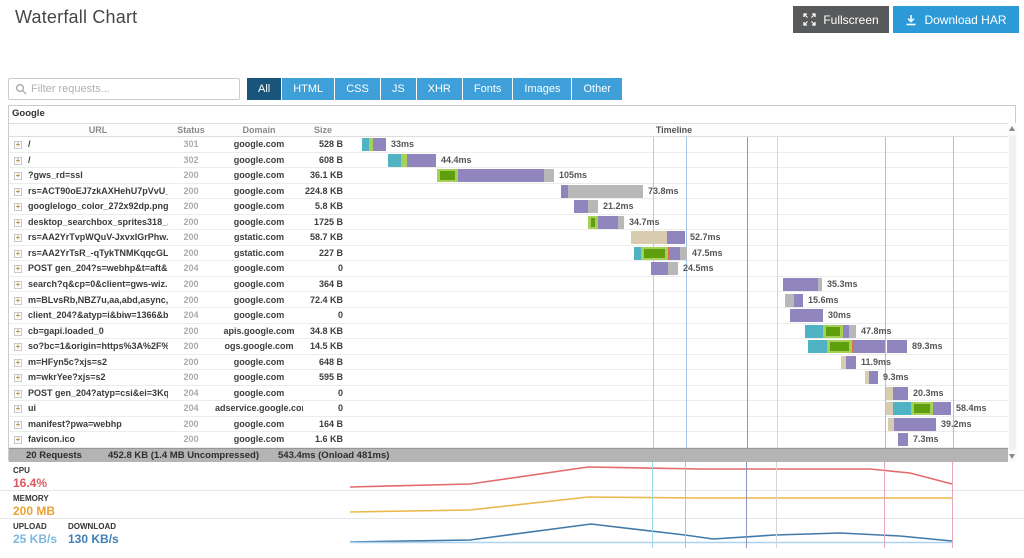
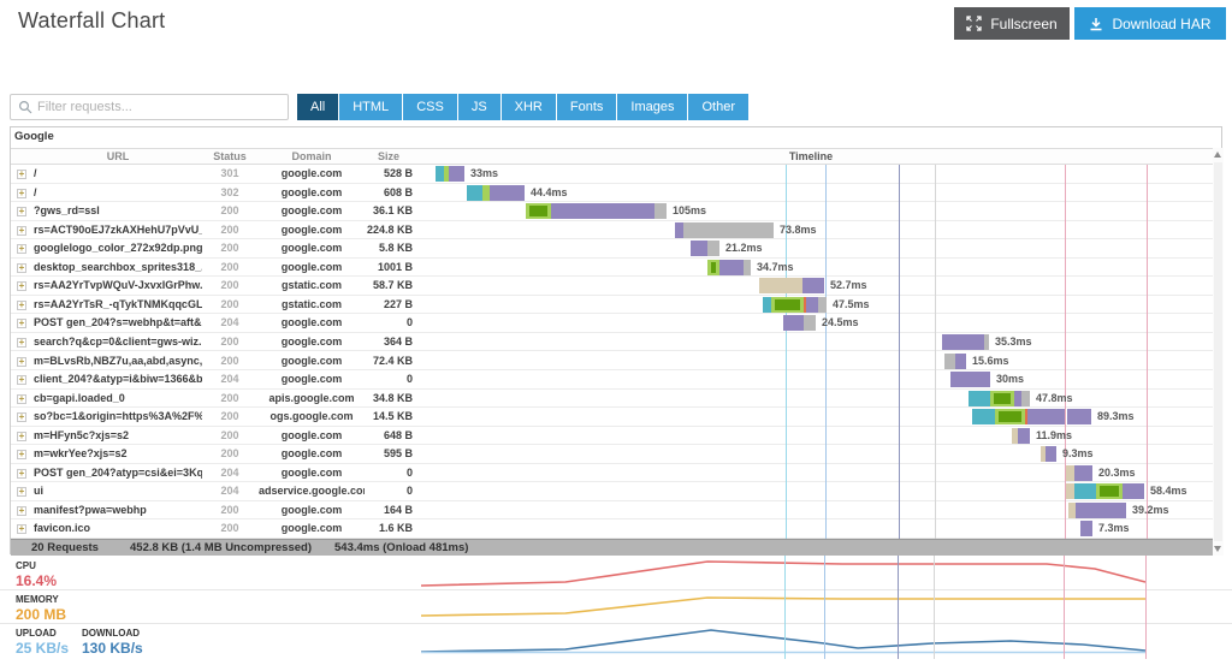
  Waterfall Chart
  Fullscreen
  Download HAR
  Filter requests...
  All
  HTML
  CSS
  JS
  XHR
  Fonts
  Images
  Other
  Google
  URL
  Status
  Domain
  Size
  Timeline
  +
  /
  301
  google.com
  528 B
  33ms
  +
  /
  302
  google.com
  608 B
  44.4ms
  +
  ?gws_rd=ssl
  200
  google.com
  36.1 KB
  105ms
  +
  rs=ACT90oEJ7zkAXHehU7pVvU_
  200
  google.com
  224.8 KB
  73.8ms
  +
  googlelogo_color_272x92dp.png
  200
  google.com
  5.8 KB
  21.2ms
  +
  desktop_searchbox_sprites318_
  200
  google.com
- 1725 B
+ 1001 B
  34.7ms
  +
  rs=AA2YrTvpWQuV-JxvxIGrPhw.
  200
  gstatic.com
  58.7 KB
  52.7ms
  +
  rs=AA2YrTsR_-qTykTNMKqqcGL
  200
  gstatic.com
  227 B
  47.5ms
  +
  POST gen_204?s=webhp&t=aft&
  204
  google.com
  0
  24.5ms
  +
  search?q&cp=0&client=gws-wiz.
  200
  google.com
  364 B
  35.3ms
  +
  m=BLvsRb,NBZ7u,aa,abd,async,
  200
  google.com
  72.4 KB
  15.6ms
  +
  client_204?&atyp=i&biw=1366&b
  204
  google.com
  0
  30ms
  +
  cb=gapi.loaded_0
  200
  apis.google.com
  34.8 KB
  47.8ms
  +
  so?bc=1&origin=https%3A%2F%
  200
  ogs.google.com
  14.5 KB
  89.3ms
  +
  m=HFyn5c?xjs=s2
  200
  google.com
  648 B
  11.9ms
  +
  m=wkrYee?xjs=s2
  200
  google.com
  595 B
  9.3ms
  +
  POST gen_204?atyp=csi&ei=3Kq
  204
  google.com
  0
  20.3ms
  +
  ui
  204
  adservice.google.co
  0
  58.4ms
  +
  manifest?pwa=webhp
  200
  google.com
  164 B
  39.2ms
  +
  favicon.ico
  200
  google.com
  1.6 KB
  7.3ms
  20 Requests
  452.8 KB (1.4 MB Uncompressed)
  543.4ms (Onload 481ms)
  CPU
  16.4%
  MEMORY
  200 MB
  UPLOAD
  25 KB/s
  DOWNLOAD
  130 KB/s
